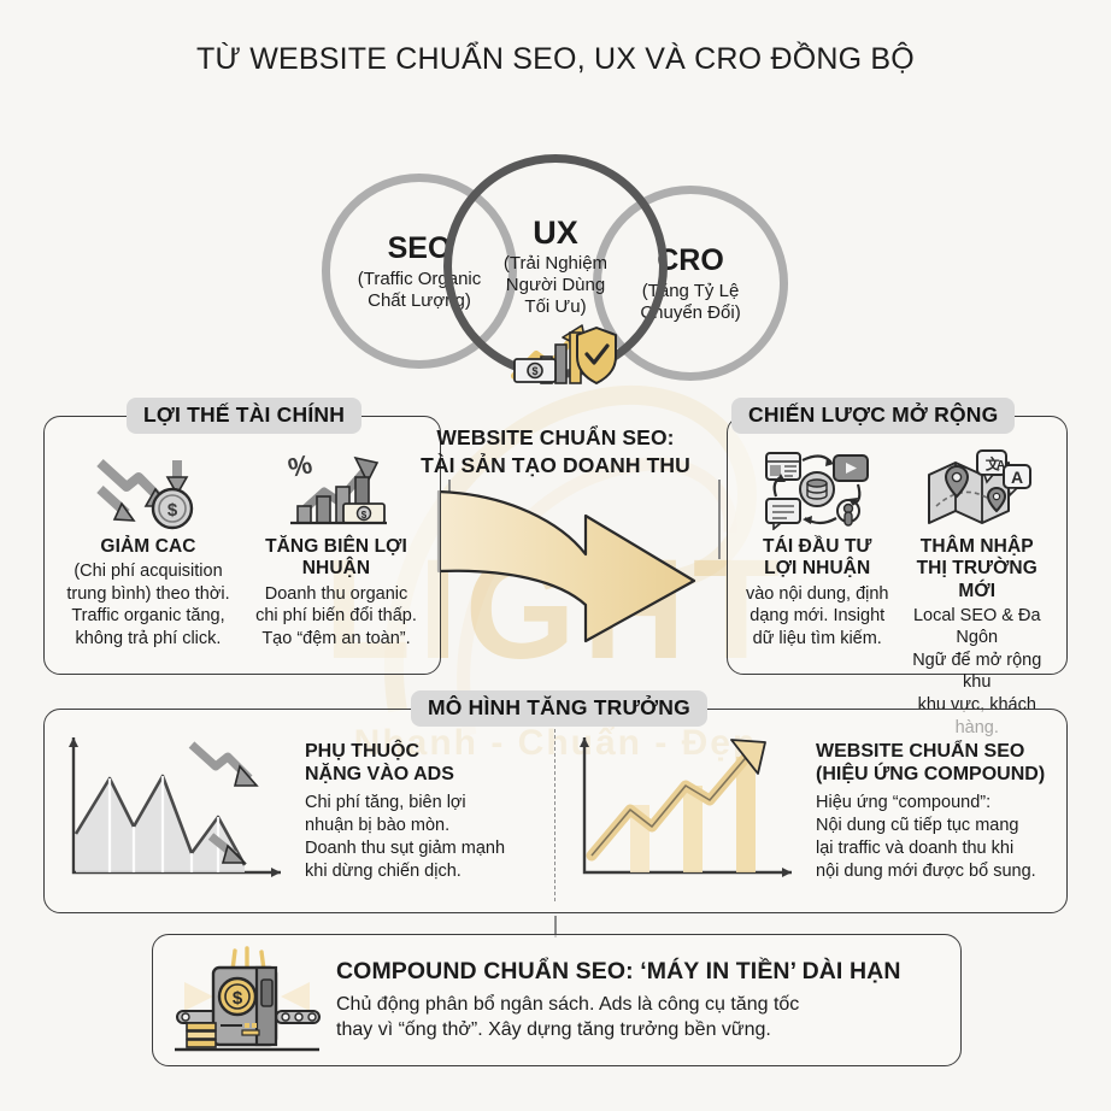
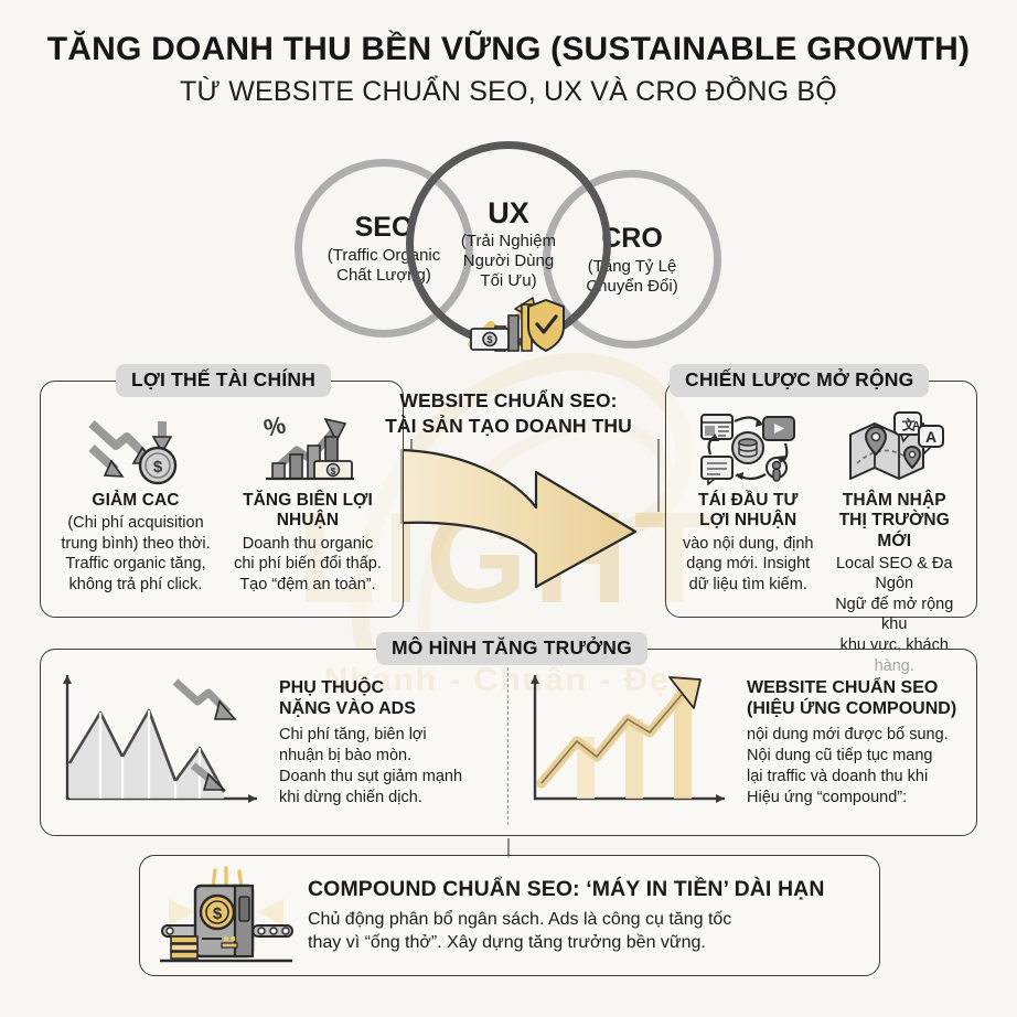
  LIGT
  Nhanh - Chẩn - Đẹ
+ TĂNG DOANH THU BỀN VỮNG (SUSTAINABLE GROWTH)
  TỪ WEBSITE CHUẨN SEO, UX VÀ CRO ĐỒNG BỘ
  SEO
  (Traffic Organic
  Chất Lượng)
  CRO
  (Tăng Tỷ Lệ
  Chuyển Đổi)
  UX
  (Trải Nghiệm
  Người Dùng
  Tối Ưu)
  $
  WEBSITE CHUẨN SEO:
  TÀI SẢN TẠO DOANH THU
  LỢI THẾ TÀI CHÍNH
  $
  GIẢM CAC
  (Chi phí acquisition
  trung bình) theo thời.
  Traffic organic tăng,
  không trả phí click.
  $
  TĂNG BIÊN LỢI
  NHUẬN
  Doanh thu organic
  chi phí biến đổi thấp.
  Tạo “đệm an toàn”.
  CHIẾN LƯỢC MỞ RỘNG
  TÁI ĐẦU TƯ
  LỢI NHUẬN
  vào nội dung, định
  dạng mới. Insight
  dữ liệu tìm kiếm.
  文
  A
  A
  THÂM NHẬP
  THỊ TRƯỜNG MỚI
  Local SEO & Đa Ngôn
  Ngữ để mở rộng khu
  khu vực, khách hàng.
  MÔ HÌNH TĂNG TRƯỞNG
  PHỤ THUỘC
  NẶNG VÀO ADS
  Chi phí tăng, biên lợi
  nhuận bị bào mòn.
  Doanh thu sụt giảm mạnh
  khi dừng chiến dịch.
  WEBSITE CHUẨN SEO
  (HIỆU ỨNG COMPOUND)
- Hiệu ứng “compound”:
+ nội dung mới được bổ sung.
  Nội dung cũ tiếp tục mang
  lại traffic và doanh thu khi
- nội dung mới được bổ sung.
+ Hiệu ứng “compound”:
  $
  COMPOUND CHUẨN SEO: ‘MÁY IN TIỀN’ DÀI HẠN
  Chủ động phân bổ ngân sách. Ads là công cụ tăng tốc
  thay vì “ống thở”. Xây dựng tăng trưởng bền vững.
